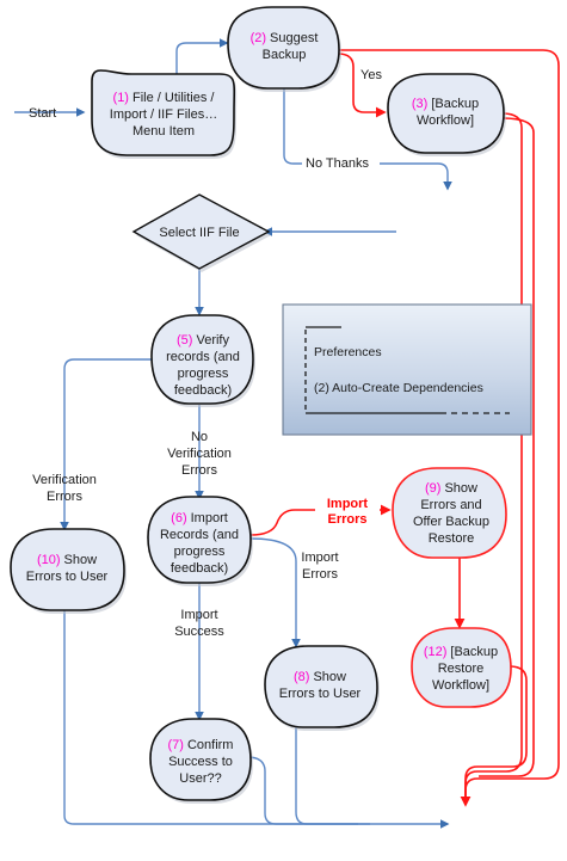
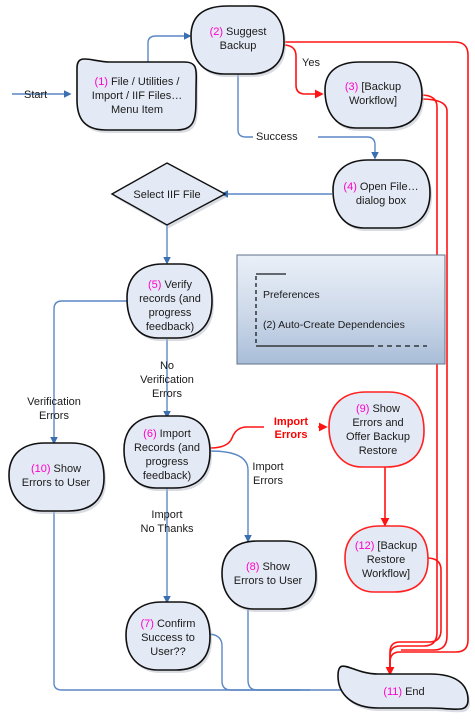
  Preferences
  (2) Auto-Create Dependencies
  (1) File / Utilities /
  Import / IIF Files…
  Menu Item
  (2) Suggest
  Backup
  (3) [Backup
  Workflow]
+ (4) Open File…
+ dialog box
  Select IIF File
  (5) Verify
  records (and
  progress
  feedback)
  (6) Import
  Records (and
  progress
  feedback)
  (7) Confirm
  Success to
  User??
  (8) Show
  Errors to User
  (9) Show
  Errors and
  Offer Backup
  Restore
  (10) Show
  Errors to User
+ (11) End
  (12) [Backup
  Restore
  Workflow]
  Start
  Yes
- No Thanks
+ Success
  No
  Verification
  Errors
  Verification
  Errors
  Import
- Success
+ No Thanks
  Import
  Errors
  Import
  Errors
